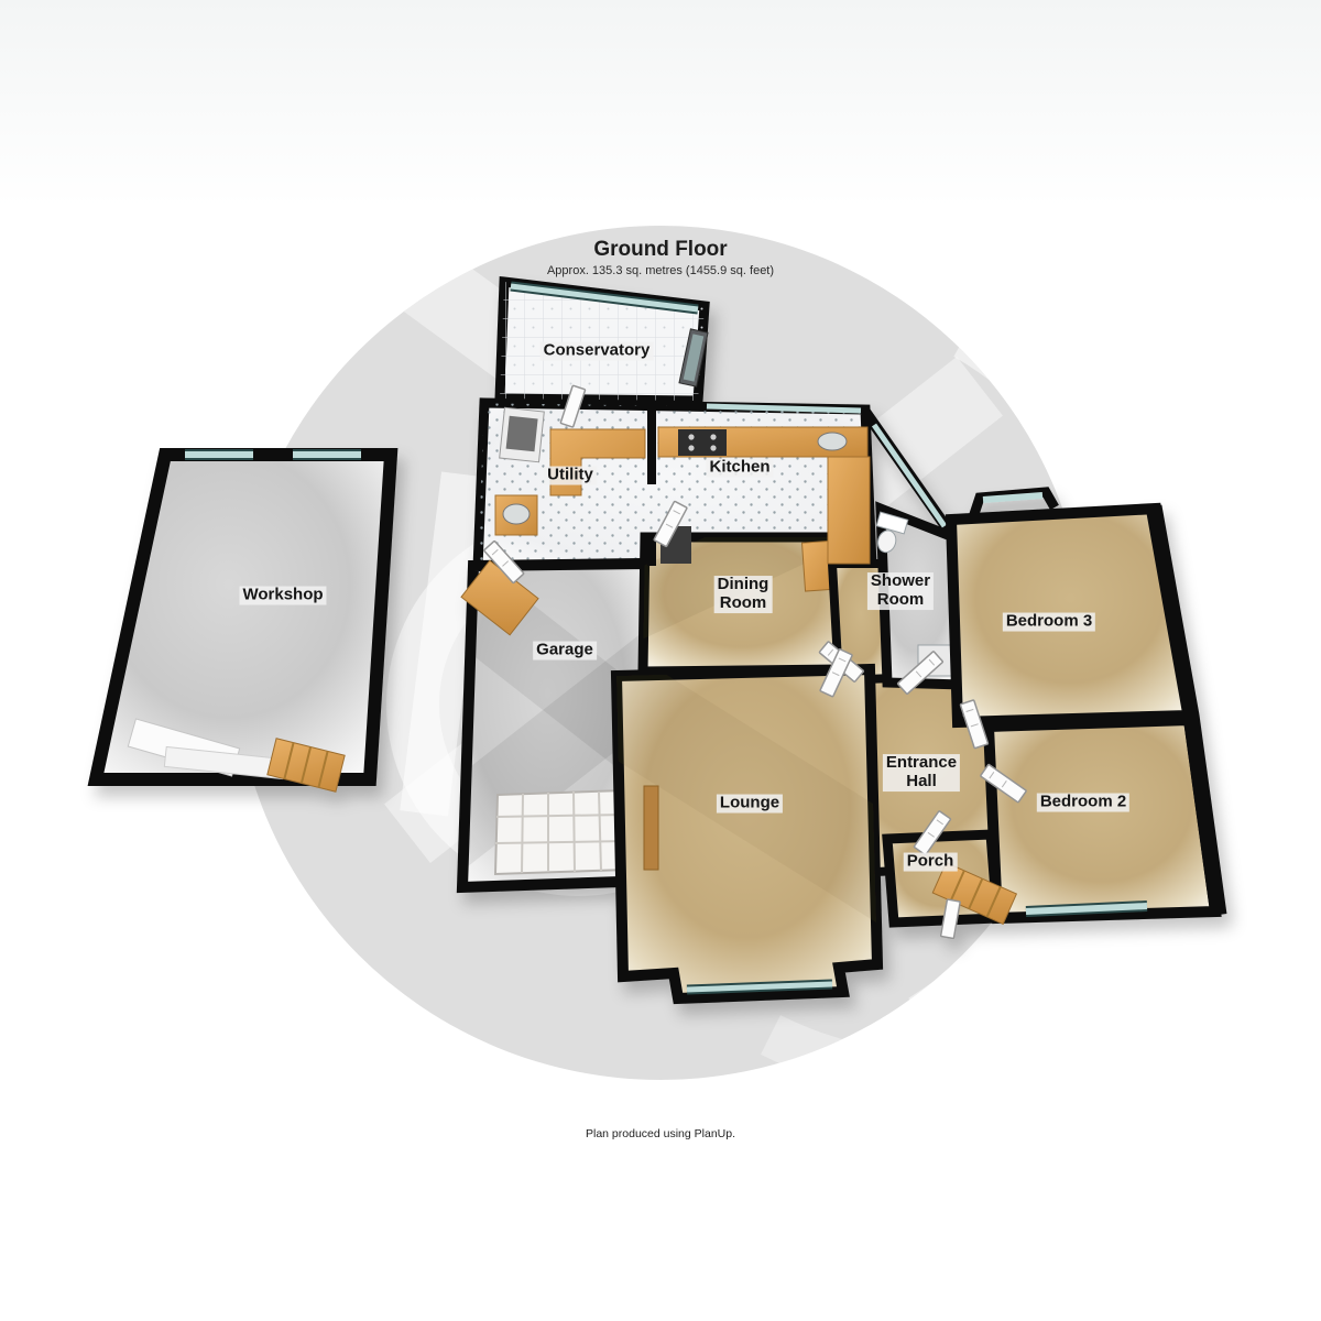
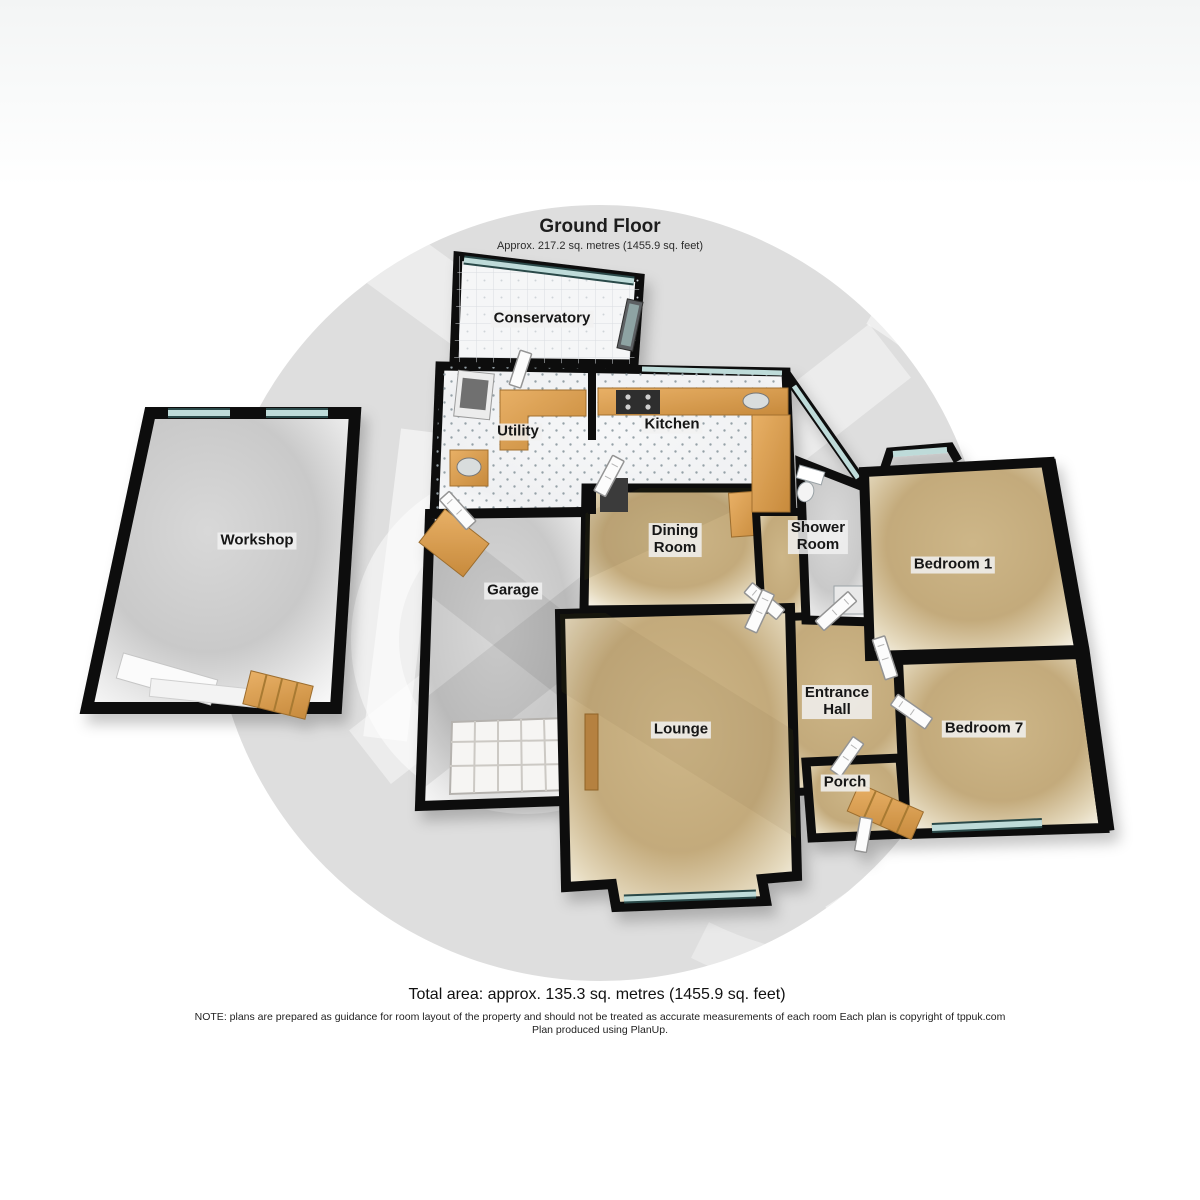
  Ground Floor
- Approx. 135.3 sq. metres (1455.9 sq. feet)
+ Approx. 217.2 sq. metres (1455.9 sq. feet)
  Conservatory
  Utility
  Kitchen
  Dining
  Room
  Shower
  Room
- Bedroom 3
+ Bedroom 1
  Workshop
  Garage
  Lounge
  Entrance
  Hall
- Bedroom 2
+ Bedroom 7
  Porch
+ Total area: approx. 135.3 sq. metres (1455.9 sq. feet)
+ NOTE: plans are prepared as guidance for room layout of the property and should not be treated as accurate measurements of each room Each plan is copyright of tppuk.com
  Plan produced using PlanUp.
